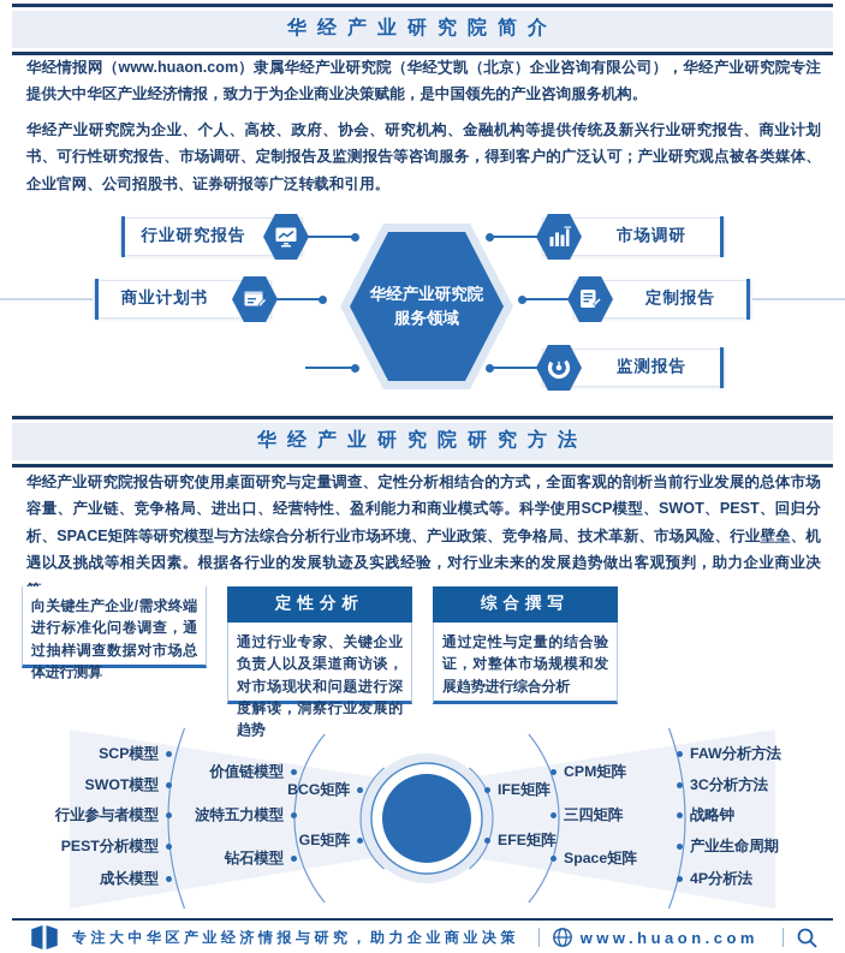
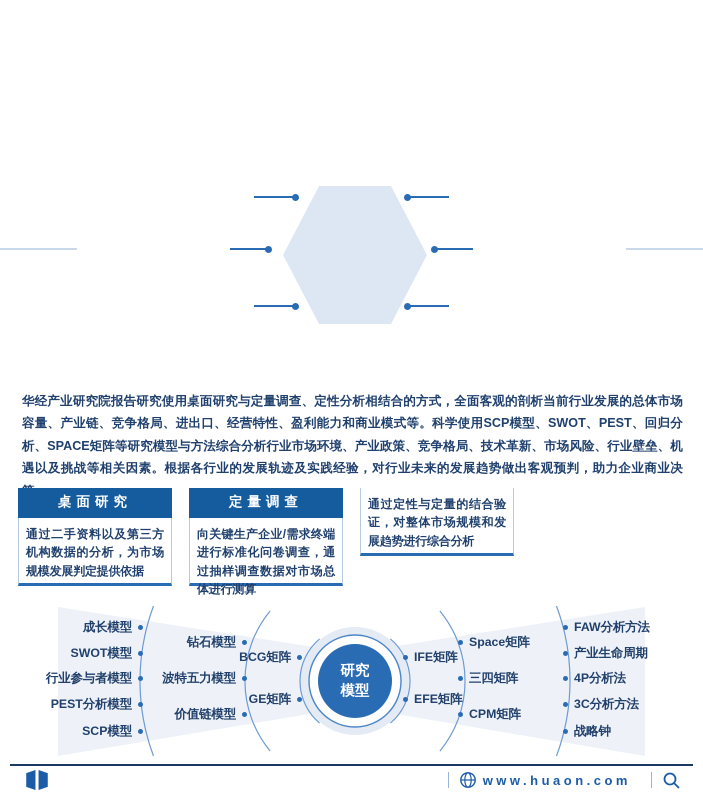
- 华经产业研究院简介
- 华经情报网（www.huaon.com）隶属华经产业研究院（华经艾凯（北京）企业咨询有限公司），华经产业研究院专注提供大中华区产业经济情报，致力于为企业商业决策赋能，是中国领先的产业咨询服务机构。
- 华经产业研究院为企业、个人、高校、政府、协会、研究机构、金融机构等提供传统及新兴行业研究报告、商业计划书、可行性研究报告、市场调研、定制报告及监测报告等咨询服务，得到客户的广泛认可；产业研究观点被各类媒体、企业官网、公司招股书、证券研报等广泛转载和引用。
- 行业研究报告
- 商业计划书
- 市场调研
- 定制报告
- 监测报告
- 华经产业研究院
- 服务领域
- 华经产业研究院研究方法
  华经产业研究院报告研究使用桌面研究与定量调查、定性分析相结合的方式，全面客观的剖析当前行业发展的总体市场容量、产业链、竞争格局、进出口、经营特性、盈利能力和商业模式等。科学使用SCP模型、SWOT、PEST、回归分析、SPACE矩阵等研究模型与方法综合分析行业市场环境、产业政策、竞争格局、技术革新、市场风险、行业壁垒、机遇以及挑战等相关因素。根据各行业的发展轨迹及实践经验，对行业未来的发展趋势做出客观预判，助力企业商业决
+ 桌面研究
+ 通过二手资料以及第三方机构数据的分析，为市场规模发展判定提供依据
+ 定量调查
  向关键生产企业/需求终端进行标准化问卷调查，通过抽样调查数据对市场总体进行测算
- 定性分析
- 通过行业专家、关键企业负责人以及渠道商访谈，对市场现状和问题进行深度解读，洞察行业发展的趋势
- 综合撰写
  通过定性与定量的结合验证，对整体市场规模和发展趋势进行综合分析
+ 研究
+ 模型
- SCP模型
+ 成长模型
  SWOT模型
  行业参与者模型
  PEST分析模型
- 成长模型
+ SCP模型
- 价值链模型
+ 钻石模型
  波特五力模型
- 钻石模型
+ 价值链模型
  BCG矩阵
  GE矩阵
  IFE矩阵
  EFE矩阵
- CPM矩阵
+ Space矩阵
  三四矩阵
- Space矩阵
+ CPM矩阵
  FAW分析方法
- 3C分析方法
+ 产业生命周期
- 战略钟
+ 4P分析法
- 产业生命周期
+ 3C分析方法
- 4P分析法
+ 战略钟
- 专注大中华区产业经济情报与研究，助力企业商业决策
  www.huaon.com
